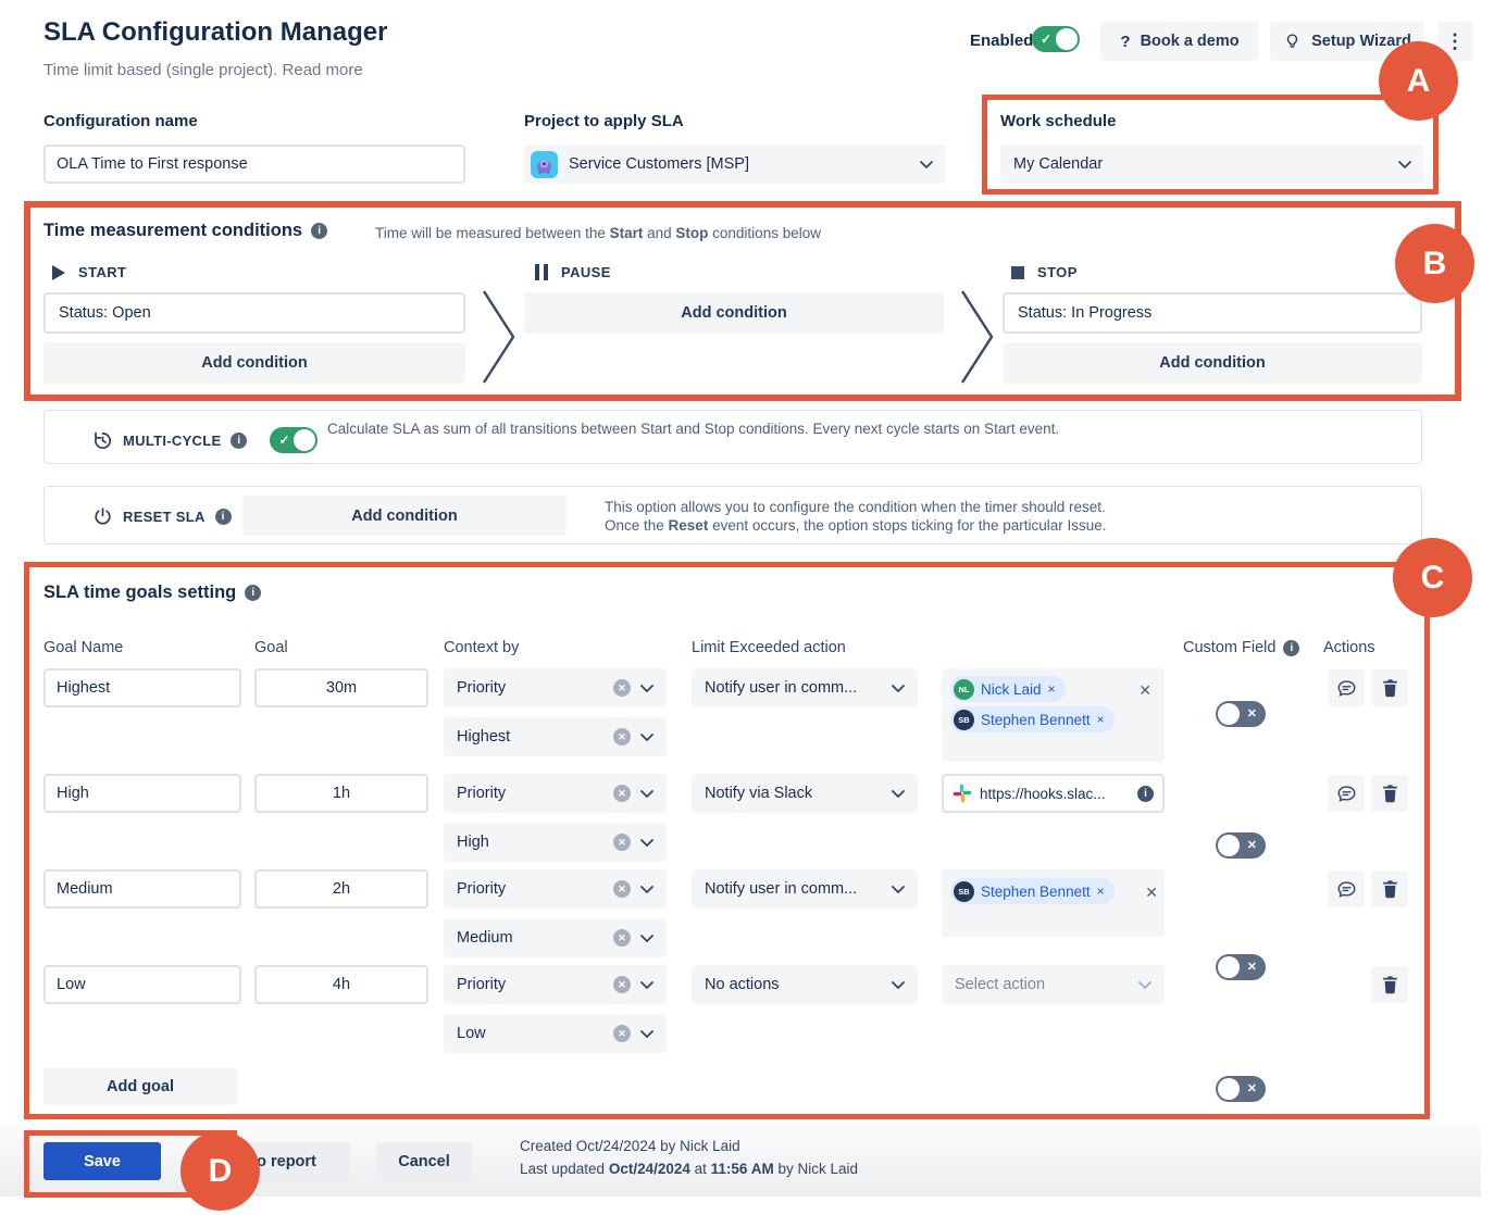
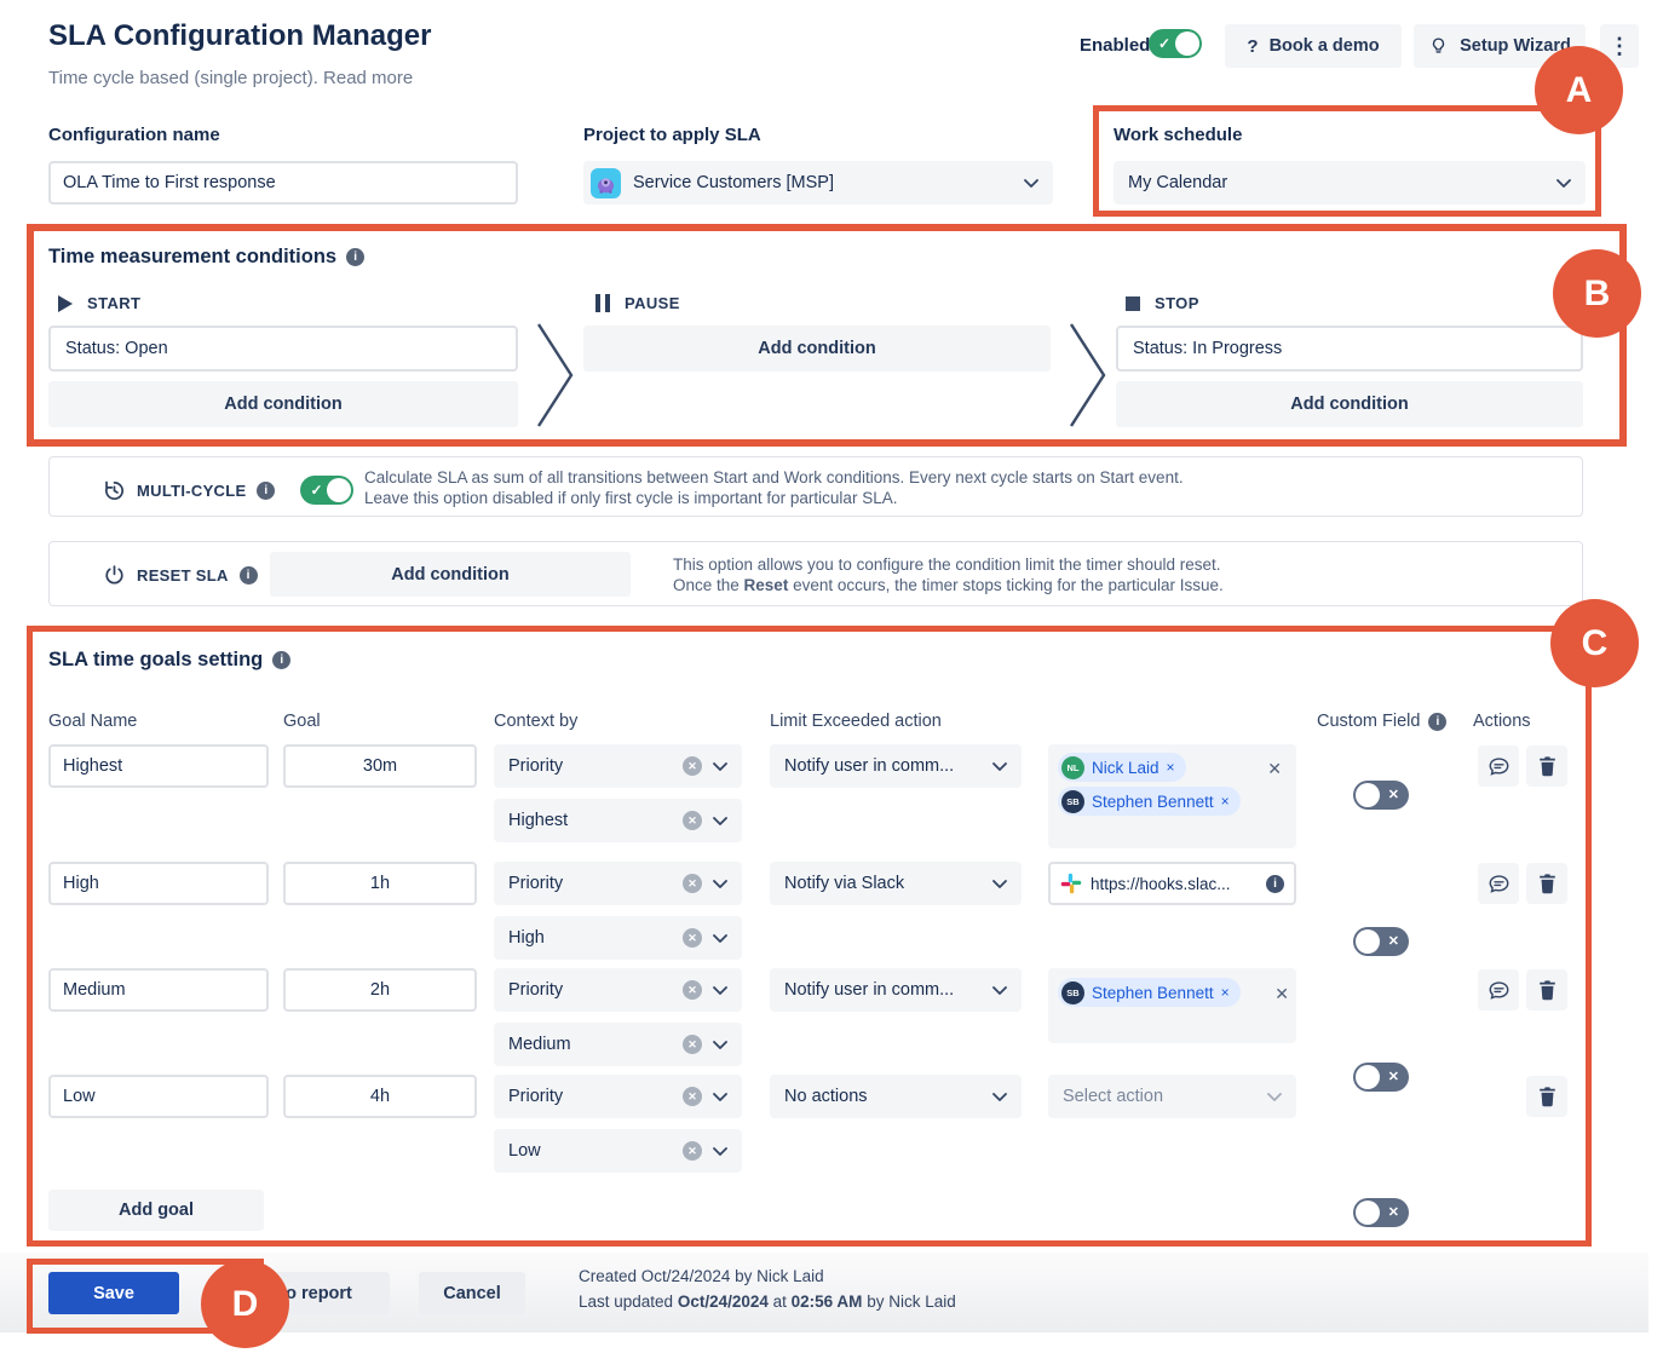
  SLA Configuration Manager
- Time limit based (single project). Read more
+ Time cycle based (single project). Read more
  Enabled
  ✓
  ?
  Book a demo
  Setup Wizard
  ⋮
  Configuration name
  OLA Time to First response
  Project to apply SLA
  Service Customers [MSP]
  Work schedule
  My Calendar
  Time measurement conditions
  i
- Time will be measured between the Start and Stop conditions below
  START
  PAUSE
  STOP
  Status: Open
  Add condition
  Status: In Progress
  Add condition
  Add condition
  MULTI-CYCLE
  i
  ✓
- Calculate SLA as sum of all transitions between Start and Stop conditions. Every next cycle starts on Start event.
+ Calculate SLA as sum of all transitions between Start and Work conditions. Every next cycle starts on Start event.
+ Leave this option disabled if only first cycle is important for particular SLA.
  RESET SLA
  i
  Add condition
- This option allows you to configure the condition when the timer should reset.
+ This option allows you to configure the condition limit the timer should reset.
- Once the Reset event occurs, the option stops ticking for the particular Issue.
+ Once the Reset event occurs, the timer stops ticking for the particular Issue.
  SLA time goals setting
  i
  Goal Name
  Goal
  Context by
  Limit Exceeded action
  Custom Field
  i
  Actions
  Highest
  30m
  Priority
  ✕
  Highest
  ✕
  Notify user in comm...
  NL
  Nick Laid
  ×
  SB
  Stephen Bennett
  ×
  ✕
  ✕
  High
  1h
  Priority
  ✕
  High
  ✕
  Notify via Slack
  https://hooks.slac...
  i
  ✕
  Medium
  2h
  Priority
  ✕
  Medium
  ✕
  Notify user in comm...
  SB
  Stephen Bennett
  ×
  ✕
  ✕
  Low
  4h
  Priority
  ✕
  Low
  ✕
  No actions
  Select action
  ✕
  Add goal
  Save
  o report
  Cancel
  Created Oct/24/2024 by Nick Laid
- Last updated Oct/24/2024 at 11:56 AM by Nick Laid
+ Last updated Oct/24/2024 at 02:56 AM by Nick Laid
  A
  B
  C
  D
